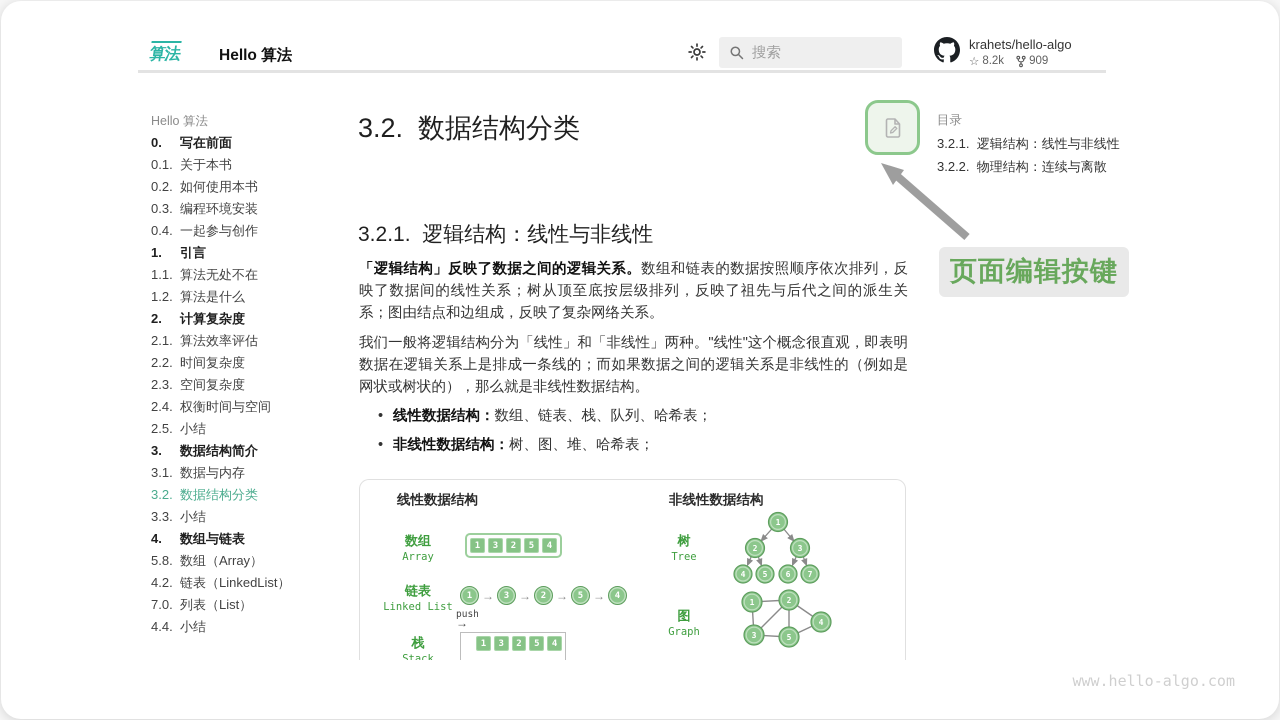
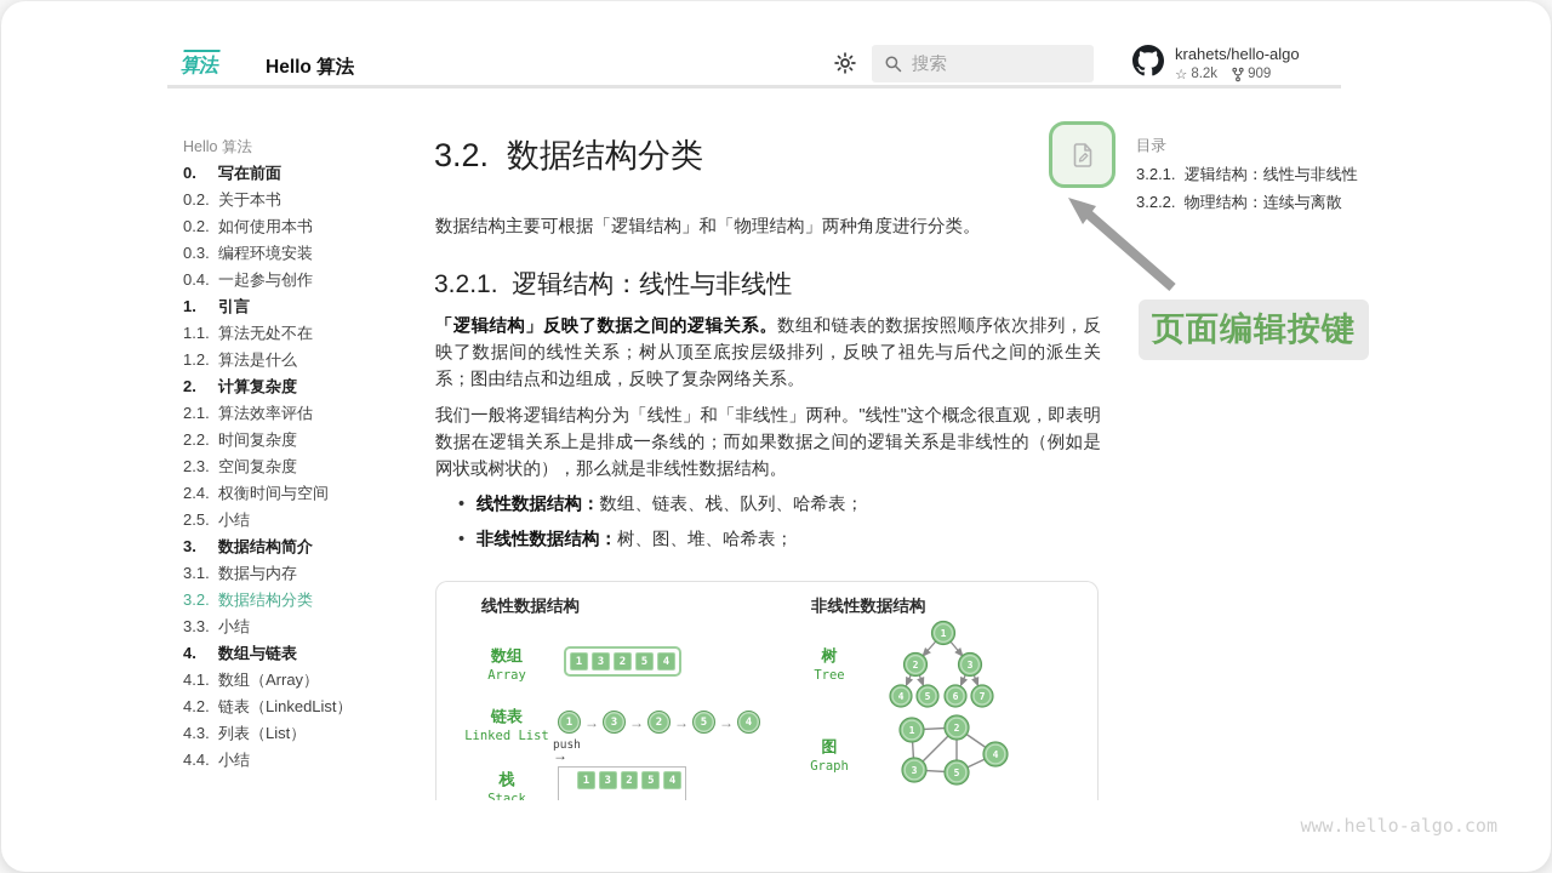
  Hello 算法
  搜索
  krahets/hello-algo
  ☆
  8.2k
  909
  Hello 算法
  0. 写在前面
- 0.1. 关于本书
+ 0.2. 关于本书
  0.2. 如何使用本书
  0.3. 编程环境安装
  0.4. 一起参与创作
  1. 引言
  1.1. 算法无处不在
  1.2. 算法是什么
  2. 计算复杂度
  2.1. 算法效率评估
  2.2. 时间复杂度
  2.3. 空间复杂度
  2.4. 权衡时间与空间
  2.5. 小结
  3. 数据结构简介
  3.1. 数据与内存
  3.2. 数据结构分类
  3.3. 小结
  4. 数组与链表
- 5.8. 数组（Array）
+ 4.1. 数组（Array）
  4.2. 链表（LinkedList）
- 7.0. 列表（List）
+ 4.3. 列表（List）
  4.4. 小结
  3.2. 数据结构分类
+ 数据结构主要可根据「逻辑结构」和「物理结构」两种角度进行分类。
  3.2.1. 逻辑结构：线性与非线性
  「逻辑结构」反映了数据之间的逻辑关系。数组和链表的数据按照顺序依次排列，反映了数据间的线性关系；树从顶至底按层级排列，反映了祖先与后代之间的派生关系；图由结点和边组成，反映了复杂网络关系。
  我们一般将逻辑结构分为「线性」和「非线性」两种。"线性"这个概念很直观，即表明数据在逻辑关系上是排成一条线的；而如果数据之间的逻辑关系是非线性的（例如是网状或树状的），那么就是非线性数据结构。
  线性数据结构：数组、链表、栈、队列、哈希表；
  非线性数据结构：树、图、堆、哈希表；
  线性数据结构
  非线性数据结构
  数组
  Array
  1
  3
  2
  5
  4
  链表
  Linked List
  1
  →
  3
  →
  2
  →
  5
  →
  4
  栈
  Stack
  push
  →
  1
  3
  2
  5
  4
  树
  Tree
  1
  2
  3
  4
  5
  6
  7
  图
  Graph
  1
  2
  4
  3
  5
  页面编辑按键
  目录
  3.2.1. 逻辑结构：线性与非线性
  3.2.2. 物理结构：连续与离散
  www.hello-algo.com
